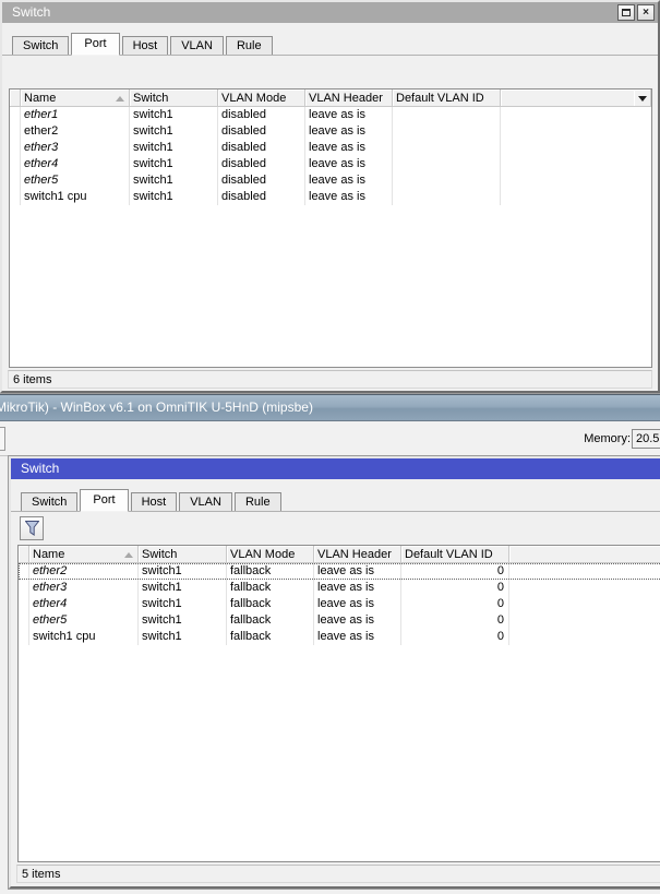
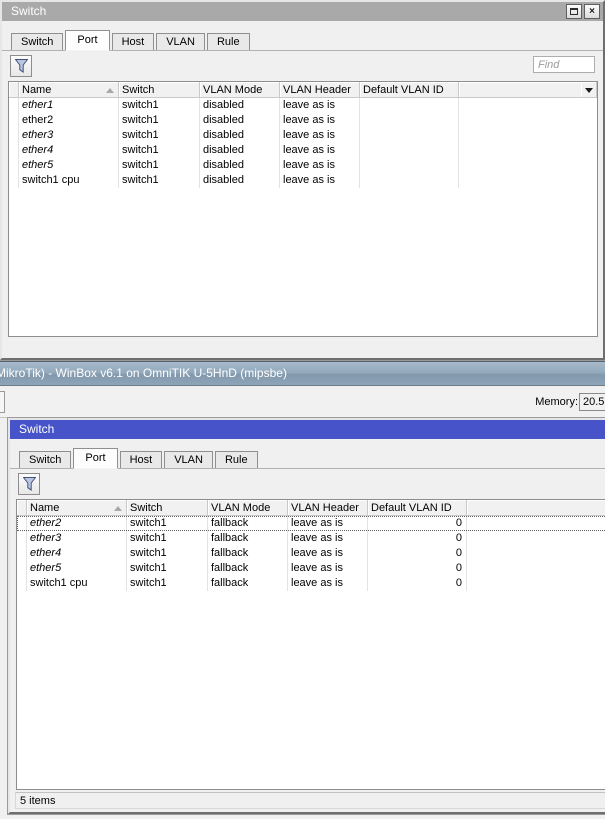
  Switch
  ×
  Switch
  Port
  Host
  VLAN
  Rule
+ Find
  Name
  Switch
  VLAN Mode
  VLAN Header
  Default VLAN ID
  ether1
  switch1
  disabled
  leave as is
  ether2
  switch1
  disabled
  leave as is
  ether3
  switch1
  disabled
  leave as is
  ether4
  switch1
  disabled
  leave as is
  ether5
  switch1
  disabled
  leave as is
  switch1 cpu
  switch1
  disabled
  leave as is
- 6 items
  MikroTik) - WinBox v6.1 on OmniTIK U-5HnD (mipsbe)
  Memory:
  20.5
  Switch
  Switch
  Port
  Host
  VLAN
  Rule
  Name
  Switch
  VLAN Mode
  VLAN Header
  Default VLAN ID
  ether2
  switch1
  fallback
  leave as is
  0
  ether3
  switch1
  fallback
  leave as is
  0
  ether4
  switch1
  fallback
  leave as is
  0
  ether5
  switch1
  fallback
  leave as is
  0
  switch1 cpu
  switch1
  fallback
  leave as is
  0
  5 items
